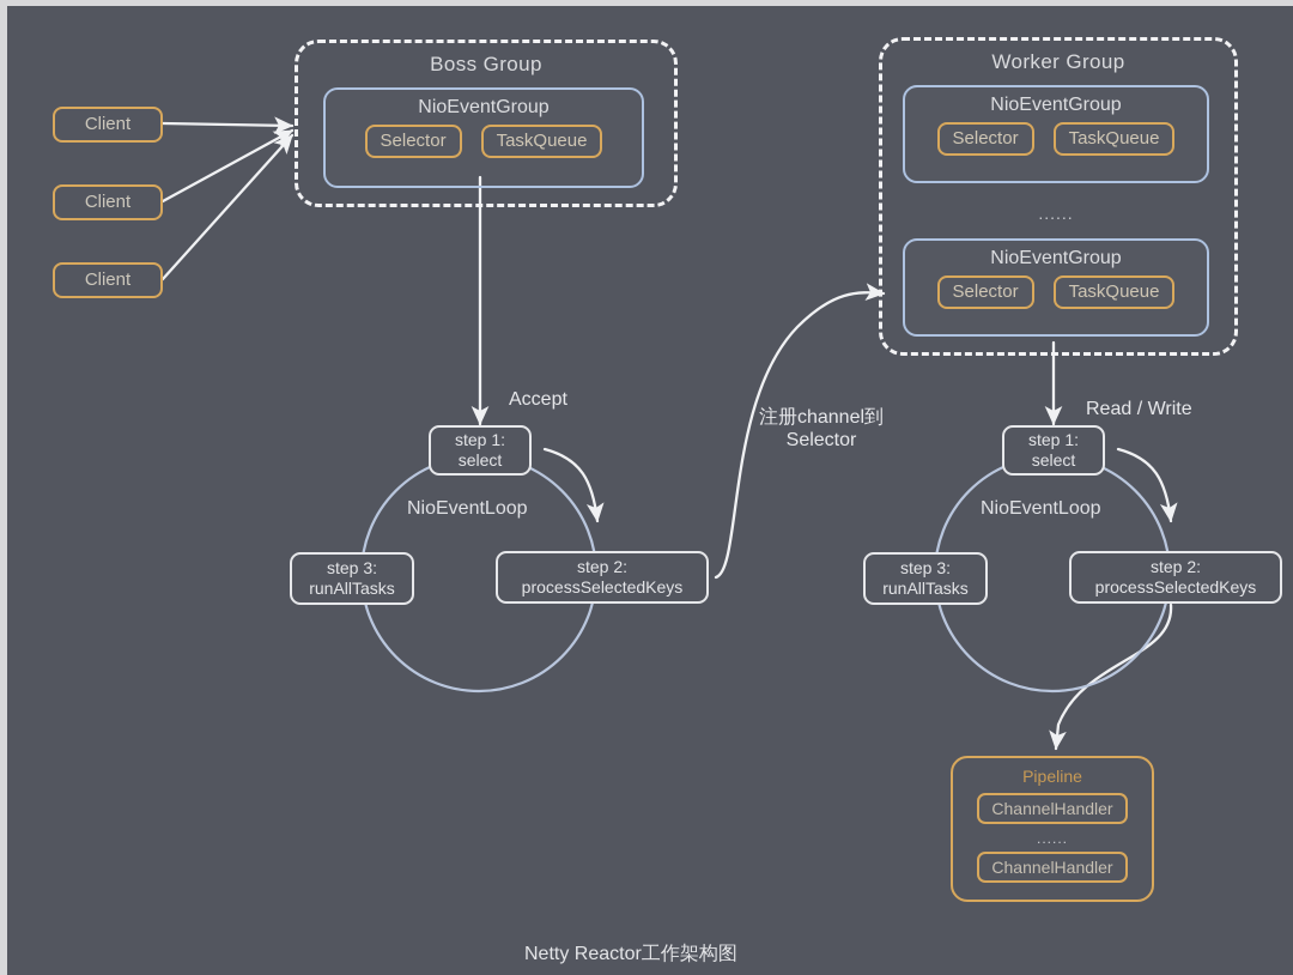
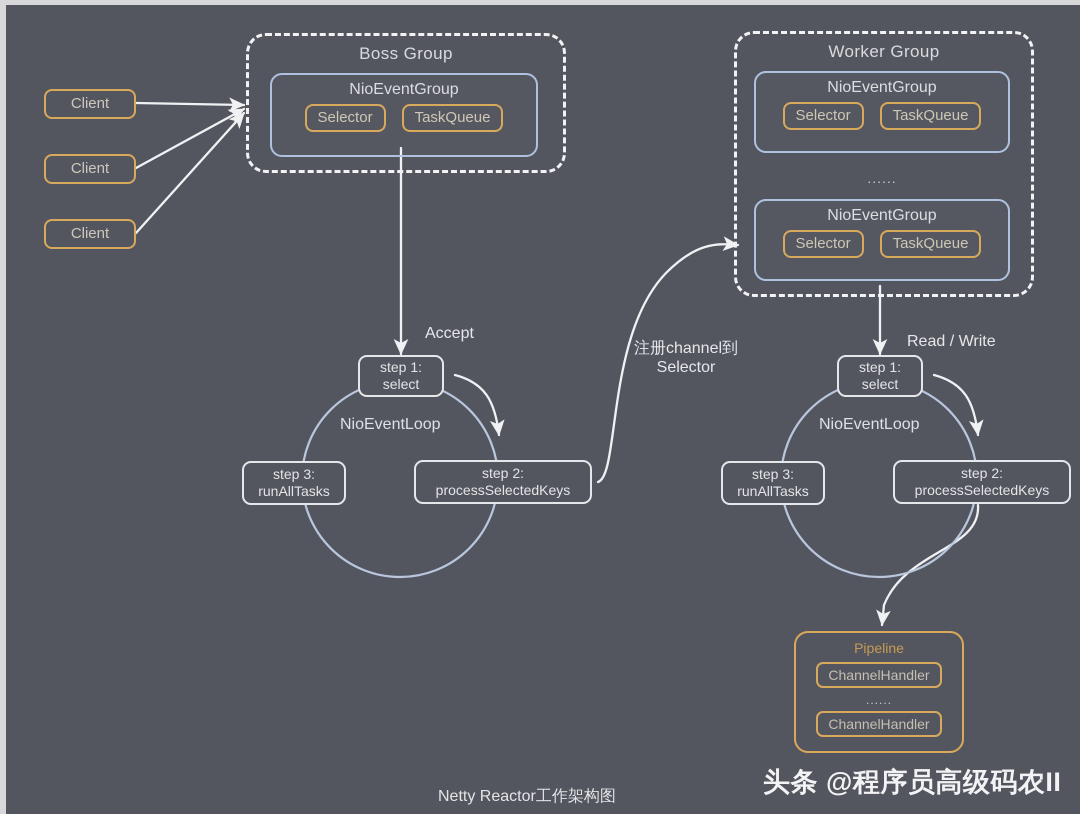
  Client
  Client
  Client
  Boss Group
  NioEventGroup
  Selector
  TaskQueue
  Worker Group
  NioEventGroup
  Selector
  TaskQueue
  ......
  NioEventGroup
  Selector
  TaskQueue
  Accept
  step 1:
  select
  NioEventLoop
  step 2:
  processSelectedKeys
  step 3:
  runAllTasks
  注册channel到
  Selector
  Read / Write
  step 1:
  select
  NioEventLoop
  step 2:
  processSelectedKeys
  step 3:
  runAllTasks
  Pipeline
  ChannelHandler
  ......
  ChannelHandler
  Netty Reactor工作架构图
+ 头条 @程序员高级码农II
